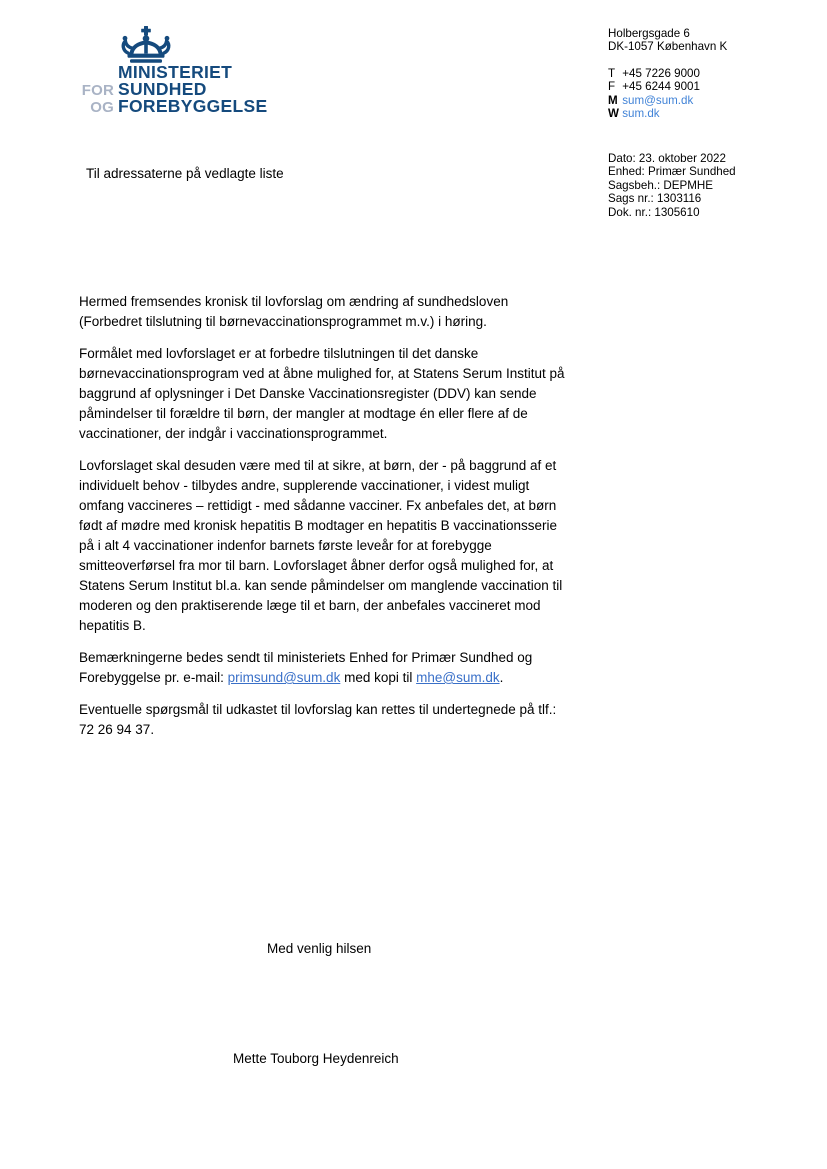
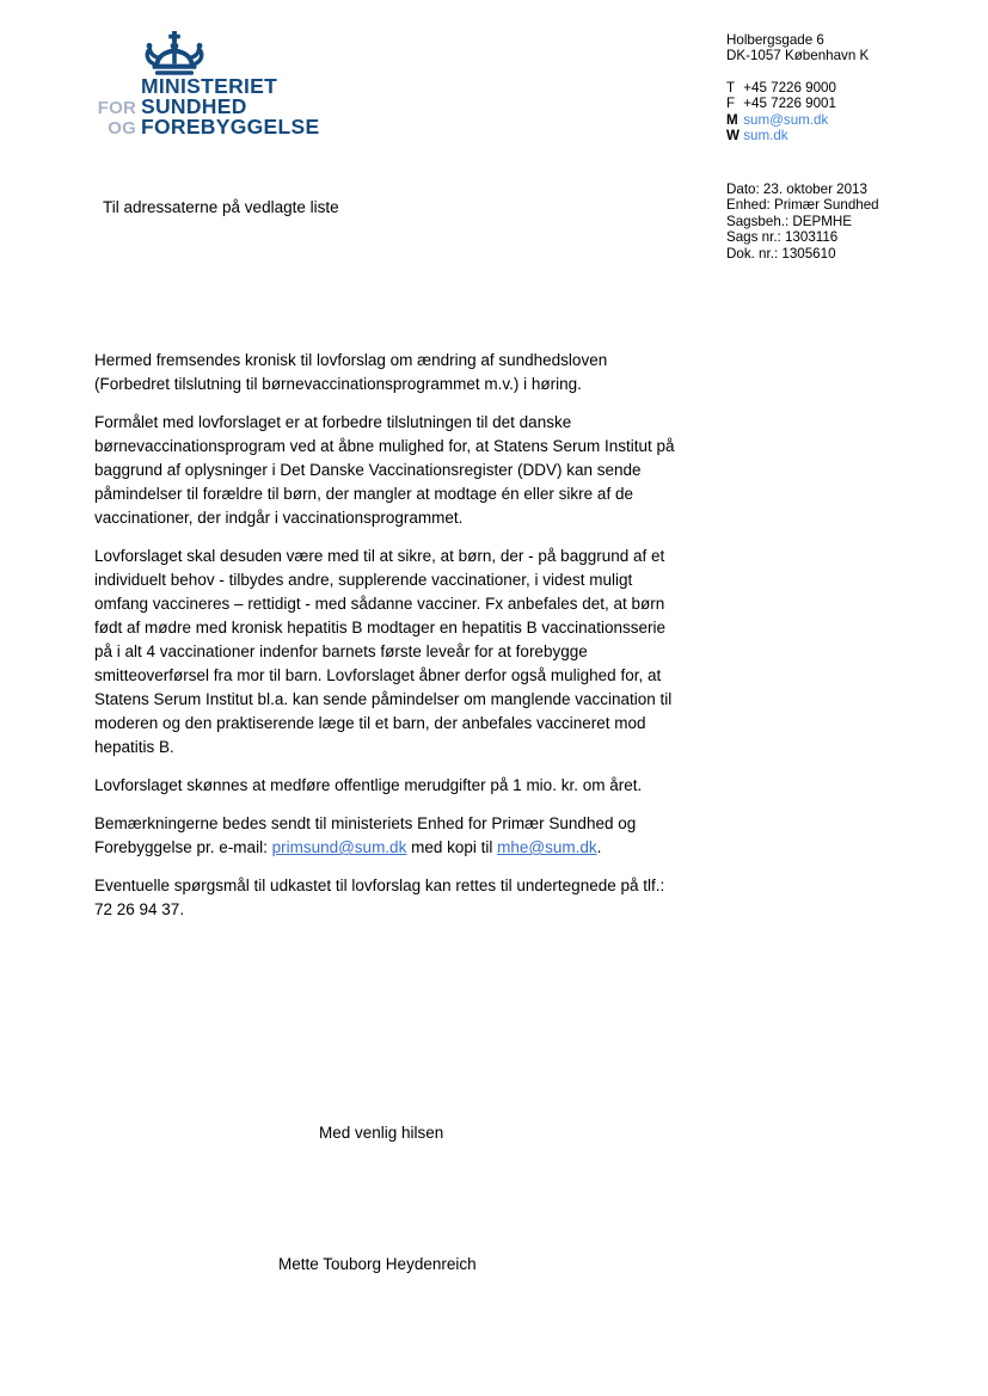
  MINISTERIET
  FOR
  SUNDHED
  OG
  FOREBYGGELSE
  Til adressaterne på vedlagte liste
  Holbergsgade 6
  DK-1057 København K
  T +45 7226 9000
- F +45 6244 9001
+ F +45 7226 9001
  M sum@sum.dk
  W sum.dk
- Dato: 23. oktober 2022
+ Dato: 23. oktober 2013
  Enhed: Primær Sundhed
  Sagsbeh.: DEPMHE
  Sags nr.: 1303116
  Dok. nr.: 1305610
  Hermed fremsendes kronisk til lovforslag om ændring af sundhedsloven (Forbedret tilslutning til børnevaccinationsprogrammet m.v.) i høring.
- Formålet med lovforslaget er at forbedre tilslutningen til det danske børnevaccinationsprogram ved at åbne mulighed for, at Statens Serum Institut på baggrund af oplysninger i Det Danske Vaccinationsregister (DDV) kan sende påmindelser til forældre til børn, der mangler at modtage én eller flere af de vaccinationer, der indgår i vaccinationsprogrammet.
+ Formålet med lovforslaget er at forbedre tilslutningen til det danske børnevaccinationsprogram ved at åbne mulighed for, at Statens Serum Institut på baggrund af oplysninger i Det Danske Vaccinationsregister (DDV) kan sende påmindelser til forældre til børn, der mangler at modtage én eller sikre af de vaccinationer, der indgår i vaccinationsprogrammet.
  Lovforslaget skal desuden være med til at sikre, at børn, der - på baggrund af et individuelt behov - tilbydes andre, supplerende vaccinationer, i videst muligt omfang vaccineres – rettidigt - med sådanne vacciner. Fx anbefales det, at børn født af mødre med kronisk hepatitis B modtager en hepatitis B vaccinationsserie på i alt 4 vaccinationer indenfor barnets første leveår for at forebygge smitteoverførsel fra mor til barn. Lovforslaget åbner derfor også mulighed for, at Statens Serum Institut bl.a. kan sende påmindelser om manglende vaccination til moderen og den praktiserende læge til et barn, der anbefales vaccineret mod hepatitis B.
+ Lovforslaget skønnes at medføre offentlige merudgifter på 1 mio. kr. om året.
  Bemærkningerne bedes sendt til ministeriets Enhed for Primær Sundhed og Forebyggelse pr. e-mail: primsund@sum.dk med kopi til mhe@sum.dk.
  Eventuelle spørgsmål til udkastet til lovforslag kan rettes til undertegnede på tlf.: 72 26 94 37.
  Med venlig hilsen
  Mette Touborg Heydenreich
